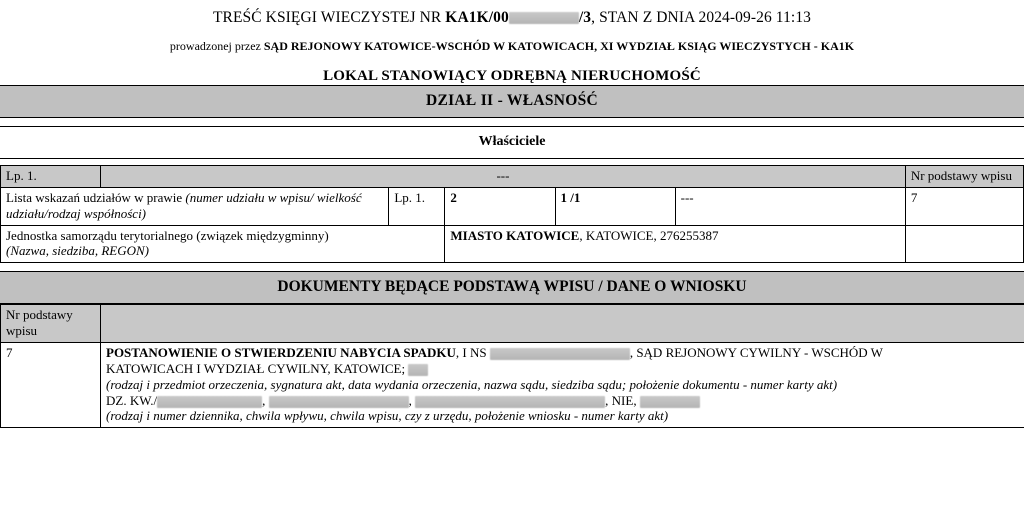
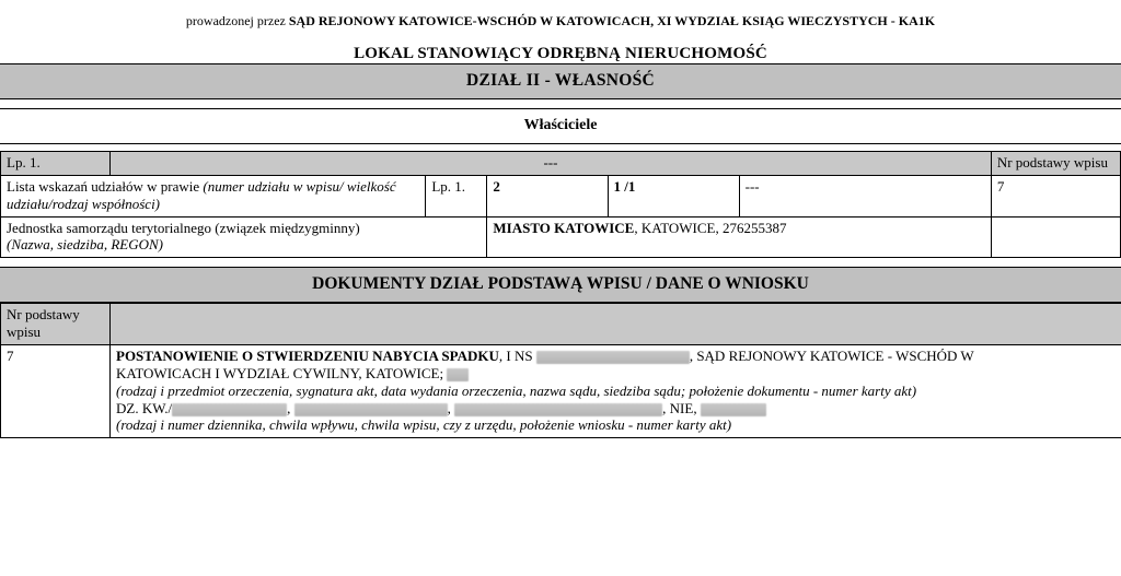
- TREŚĆ KSIĘGI WIECZYSTEJ NR KA1K/00 /3, STAN Z DNIA 2024-09-26 11:13
  prowadzonej przez SĄD REJONOWY KATOWICE-WSCHÓD W KATOWICACH, XI WYDZIAŁ KSIĄG WIECZYSTYCH - KA1K
  LOKAL STANOWIĄCY ODRĘBNĄ NIERUCHOMOŚĆ
  DZIAŁ II - WŁASNOŚĆ
  Właściciele
  Lp. 1.	---	Nr podstawy wpisu
  Lista wskazań udziałów w prawie (numer udziału w wpisu/ wielkość udziału/rodzaj współności)	Lp. 1.	2	1 /1	---	7
  Jednostka samorządu terytorialnego (związek międzygminny)(Nazwa, siedziba, REGON)	MIASTO KATOWICE, KATOWICE, 276255387
- DOKUMENTY BĘDĄCE PODSTAWĄ WPISU / DANE O WNIOSKU
+ DOKUMENTY DZIAŁ PODSTAWĄ WPISU / DANE O WNIOSKU
  Nr podstawy wpisu
- 7	POSTANOWIENIE O STWIERDZENIU NABYCIA SPADKU, I NS , SĄD REJONOWY CYWILNY - WSCHÓD W KATOWICACH I WYDZIAŁ CYWILNY, KATOWICE; (rodzaj i przedmiot orzeczenia, sygnatura akt, data wydania orzeczenia, nazwa sądu, siedziba sądu; położenie dokumentu - numer karty akt) DZ. KW./ , , , NIE, (rodzaj i numer dziennika, chwila wpływu, chwila wpisu, czy z urzędu, położenie wniosku - numer karty akt)
+ 7	POSTANOWIENIE O STWIERDZENIU NABYCIA SPADKU, I NS , SĄD REJONOWY KATOWICE - WSCHÓD W KATOWICACH I WYDZIAŁ CYWILNY, KATOWICE; (rodzaj i przedmiot orzeczenia, sygnatura akt, data wydania orzeczenia, nazwa sądu, siedziba sądu; położenie dokumentu - numer karty akt) DZ. KW./ , , , NIE, (rodzaj i numer dziennika, chwila wpływu, chwila wpisu, czy z urzędu, położenie wniosku - numer karty akt)
